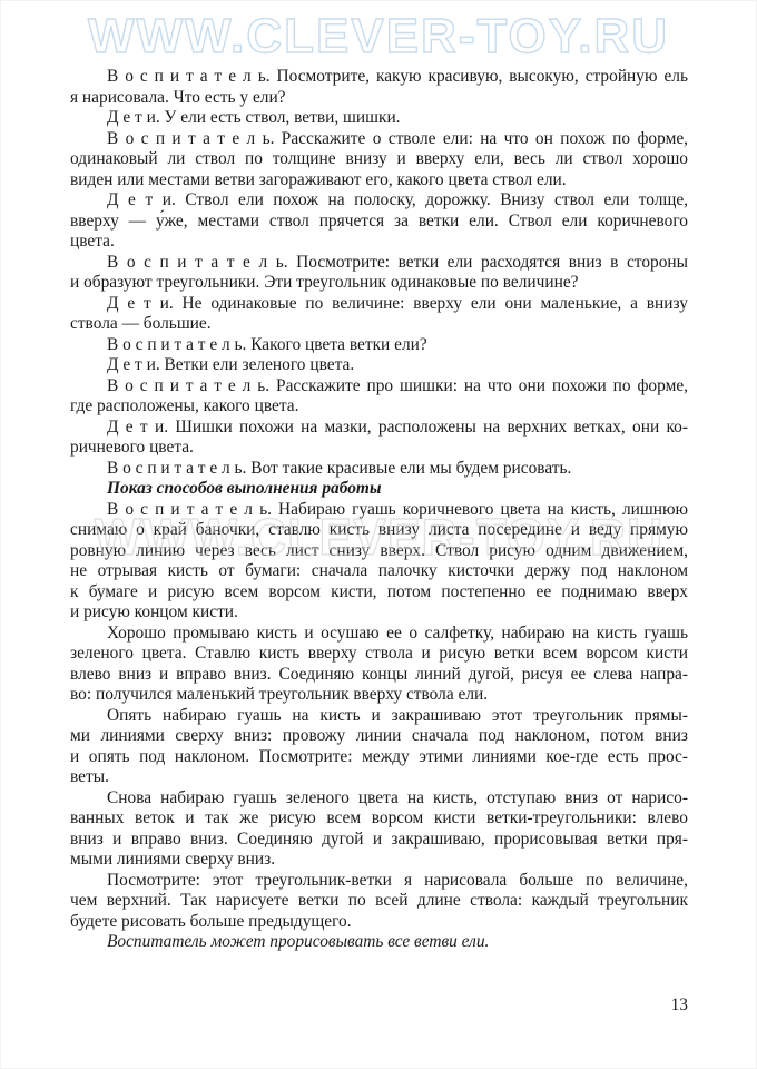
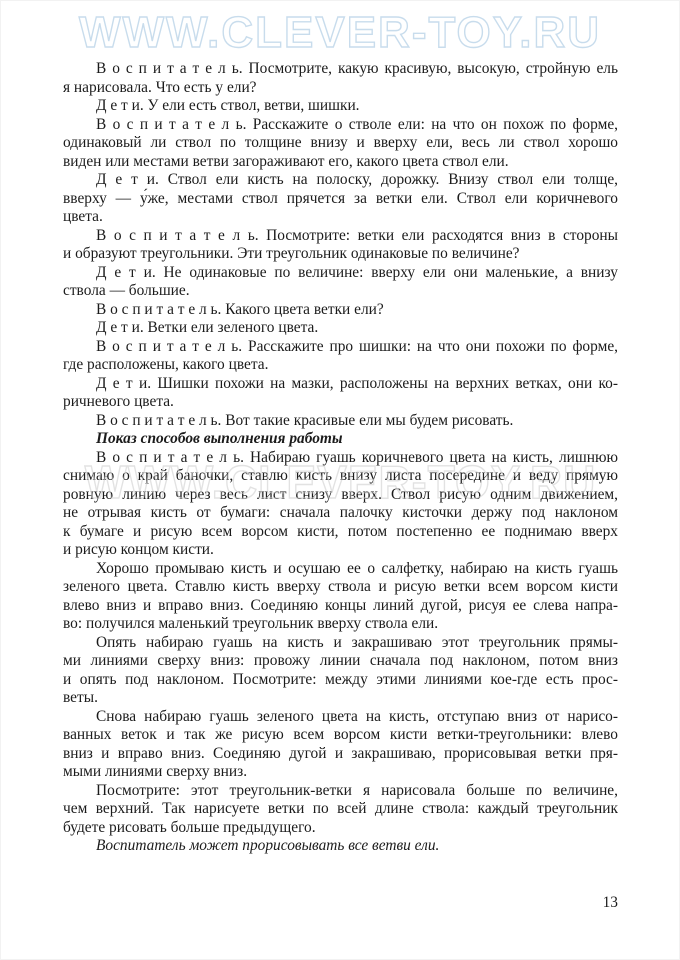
  WWW.CLEVER-TOY.RU
  В о с п и т а т е л ь. Посмотрите, какую красивую, высокую, стройную ель
  я нарисовала. Что есть у ели?
  Д е т и. У ели есть ствол, ветви, шишки.
  В о с п и т а т е л ь. Расскажите о стволе ели: на что он похож по форме,
  одинаковый ли ствол по толщине внизу и вверху ели, весь ли ствол хорошо
  виден или местами ветви загораживают его, какого цвета ствол ели.
- Д е т и. Ствол ели похож на полоску, дорожку. Внизу ствол ели толще,
+ Д е т и. Ствол ели кисть на полоску, дорожку. Внизу ствол ели толще,
  вверху — у́же, местами ствол прячется за ветки ели. Ствол ели коричневого
  цвета.
  В о с п и т а т е л ь. Посмотрите: ветки ели расходятся вниз в стороны
  и образуют треугольники. Эти треугольник одинаковые по величине?
  Д е т и. Не одинаковые по величине: вверху ели они маленькие, а внизу
  ствола — большие.
  В о с п и т а т е л ь. Какого цвета ветки ели?
  Д е т и. Ветки ели зеленого цвета.
  В о с п и т а т е л ь. Расскажите про шишки: на что они похожи по форме,
  где расположены, какого цвета.
  Д е т и. Шишки похожи на мазки, расположены на верхних ветках, они ко-
  ричневого цвета.
  В о с п и т а т е л ь. Вот такие красивые ели мы будем рисовать.
  Показ способов выполнения работы
  В о с п и т а т е л ь. Набираю гуашь коричневого цвета на кисть, лишнюю
  снимаю о край баночки, ставлю кисть внизу листа посередине и веду прямую
  ровную линию через весь лист снизу вверх. Ствол рисую одним движением,
  не отрывая кисть от бумаги: сначала палочку кисточки держу под наклоном
  к бумаге и рисую всем ворсом кисти, потом постепенно ее поднимаю вверх
  и рисую концом кисти.
  Хорошо промываю кисть и осушаю ее о салфетку, набираю на кисть гуашь
  зеленого цвета. Ставлю кисть вверху ствола и рисую ветки всем ворсом кисти
  влево вниз и вправо вниз. Соединяю концы линий дугой, рисуя ее слева напра-
  во: получился маленький треугольник вверху ствола ели.
  Опять набираю гуашь на кисть и закрашиваю этот треугольник прямы-
  ми линиями сверху вниз: провожу линии сначала под наклоном, потом вниз
  и опять под наклоном. Посмотрите: между этими линиями кое-где есть прос-
  веты.
  Снова набираю гуашь зеленого цвета на кисть, отступаю вниз от нарисо-
  ванных веток и так же рисую всем ворсом кисти ветки-треугольники: влево
  вниз и вправо вниз. Соединяю дугой и закрашиваю, прорисовывая ветки пря-
  мыми линиями сверху вниз.
  Посмотрите: этот треугольник-ветки я нарисовала больше по величине,
  чем верхний. Так нарисуете ветки по всей длине ствола: каждый треугольник
  будете рисовать больше предыдущего.
  Воспитатель может прорисовывать все ветви ели.
  WWW.CLEVER-TOY.RU
  13
